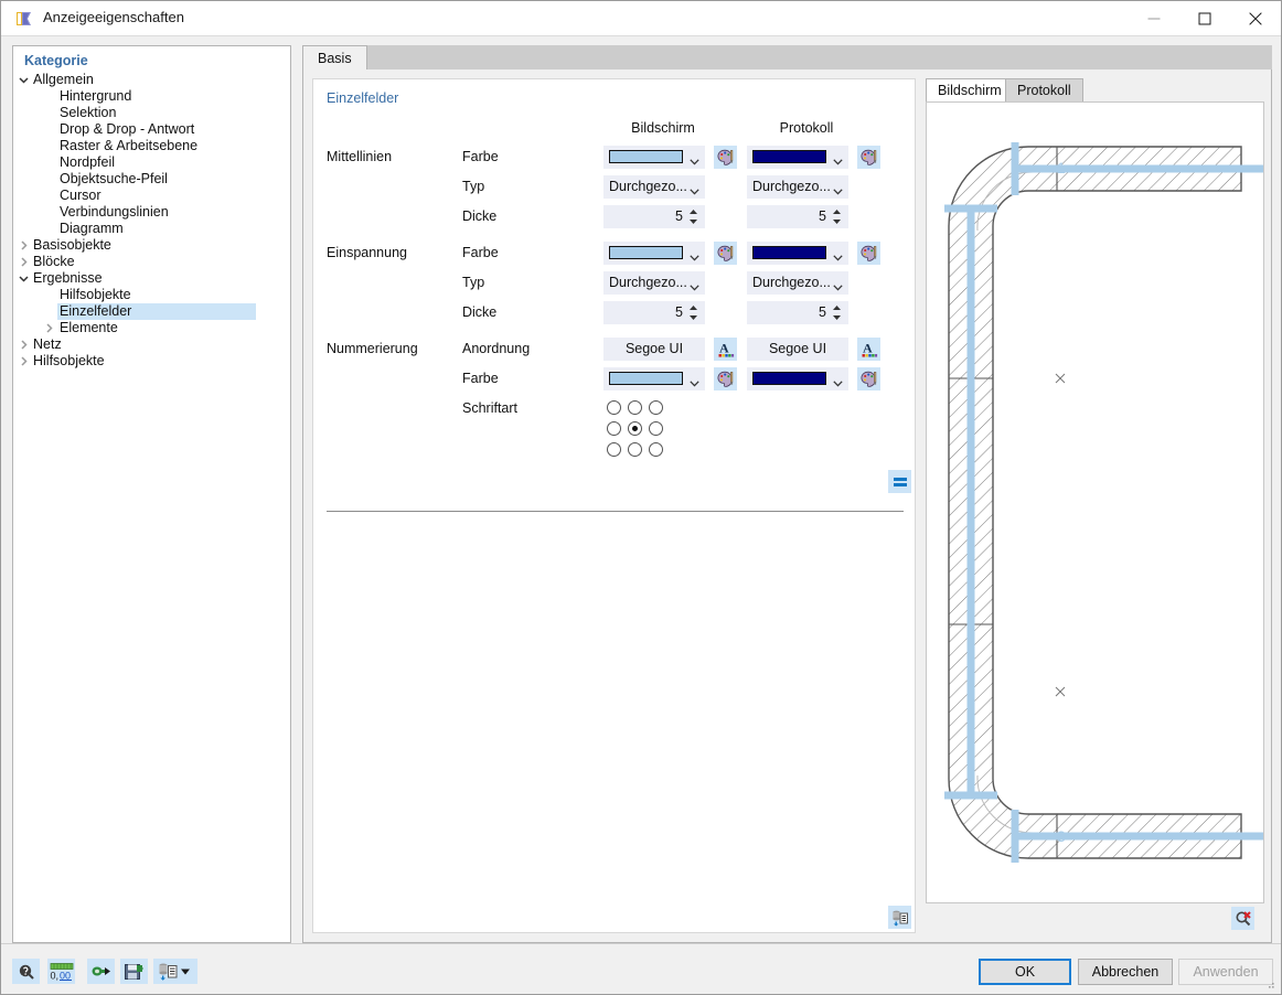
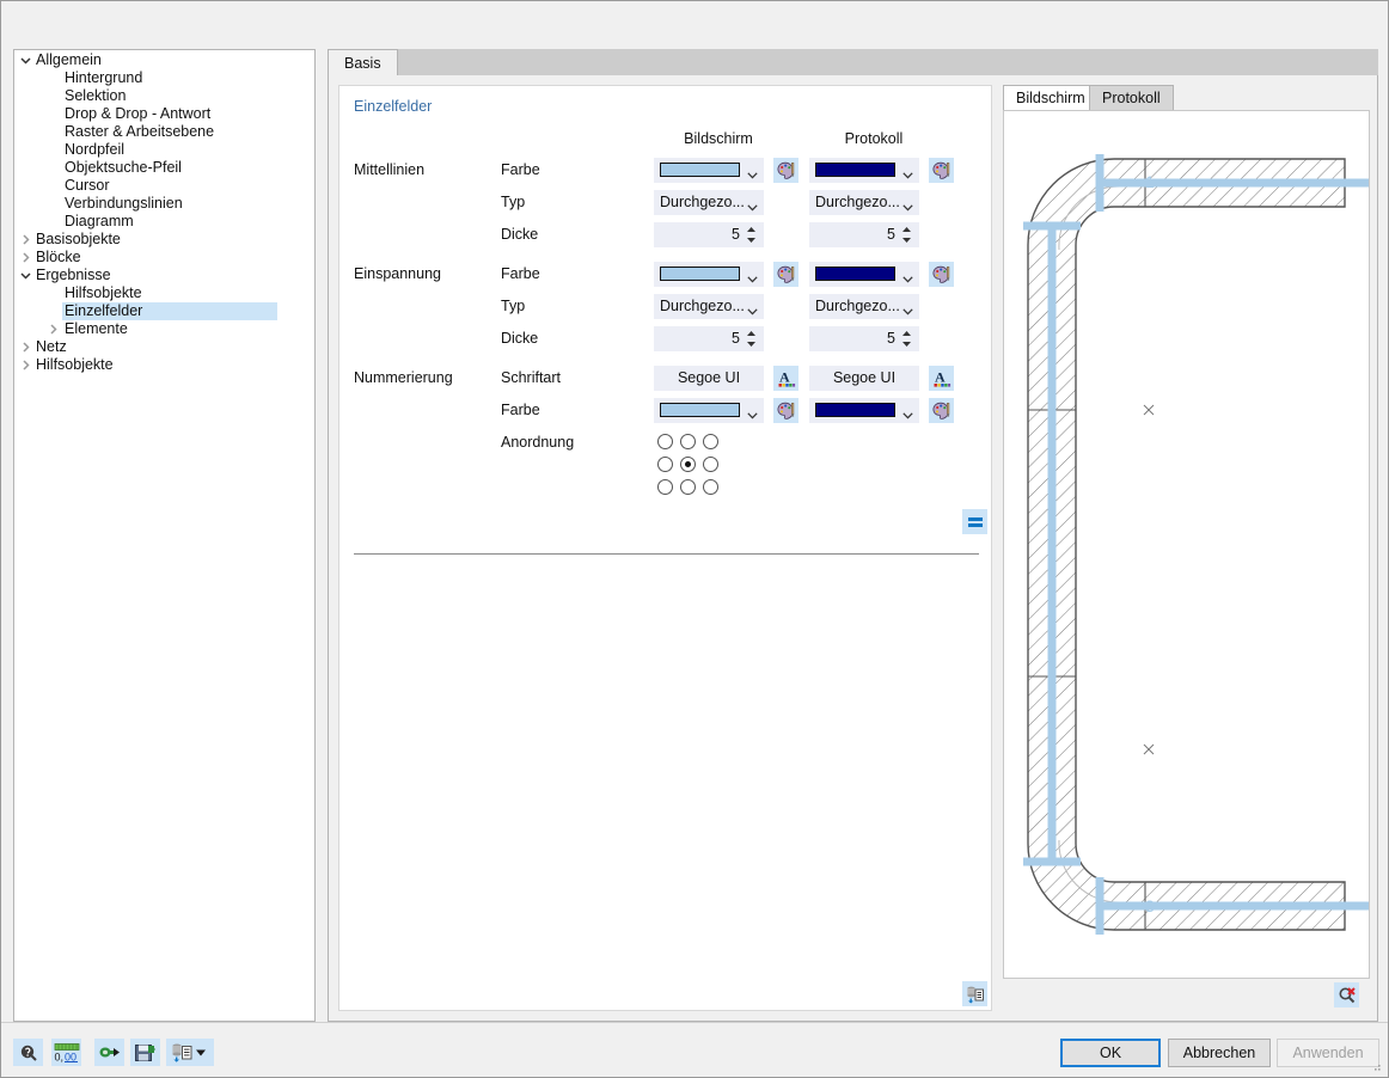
- Anzeigeeigenschaften
- Kategorie
  Allgemein
  Hintergrund
  Selektion
  Drop & Drop - Antwort
  Raster & Arbeitsebene
  Nordpfeil
  Objektsuche-Pfeil
  Cursor
  Verbindungslinien
  Diagramm
  Basisobjekte
  Blöcke
  Ergebnisse
  Hilfsobjekte
  Einzelfelder
  Elemente
  Netz
  Hilfsobjekte
  Basis
  Einzelfelder
  Bildschirm
  Protokoll
  Mittellinien
  Farbe
  Typ
  Durchgezo...
  Durchgezo...
  Dicke
  5
  5
  Einspannung
  Farbe
  Typ
  Durchgezo...
  Durchgezo...
  Dicke
  5
  5
  Nummerierung
- Anordnung
+ Schriftart
  Segoe UI
  A
  Segoe UI
  A
  Farbe
- Schriftart
+ Anordnung
  Bildschirm
  Protokoll
  1
  3
  0,
  00
  OK
  Abbrechen
  Anwenden
